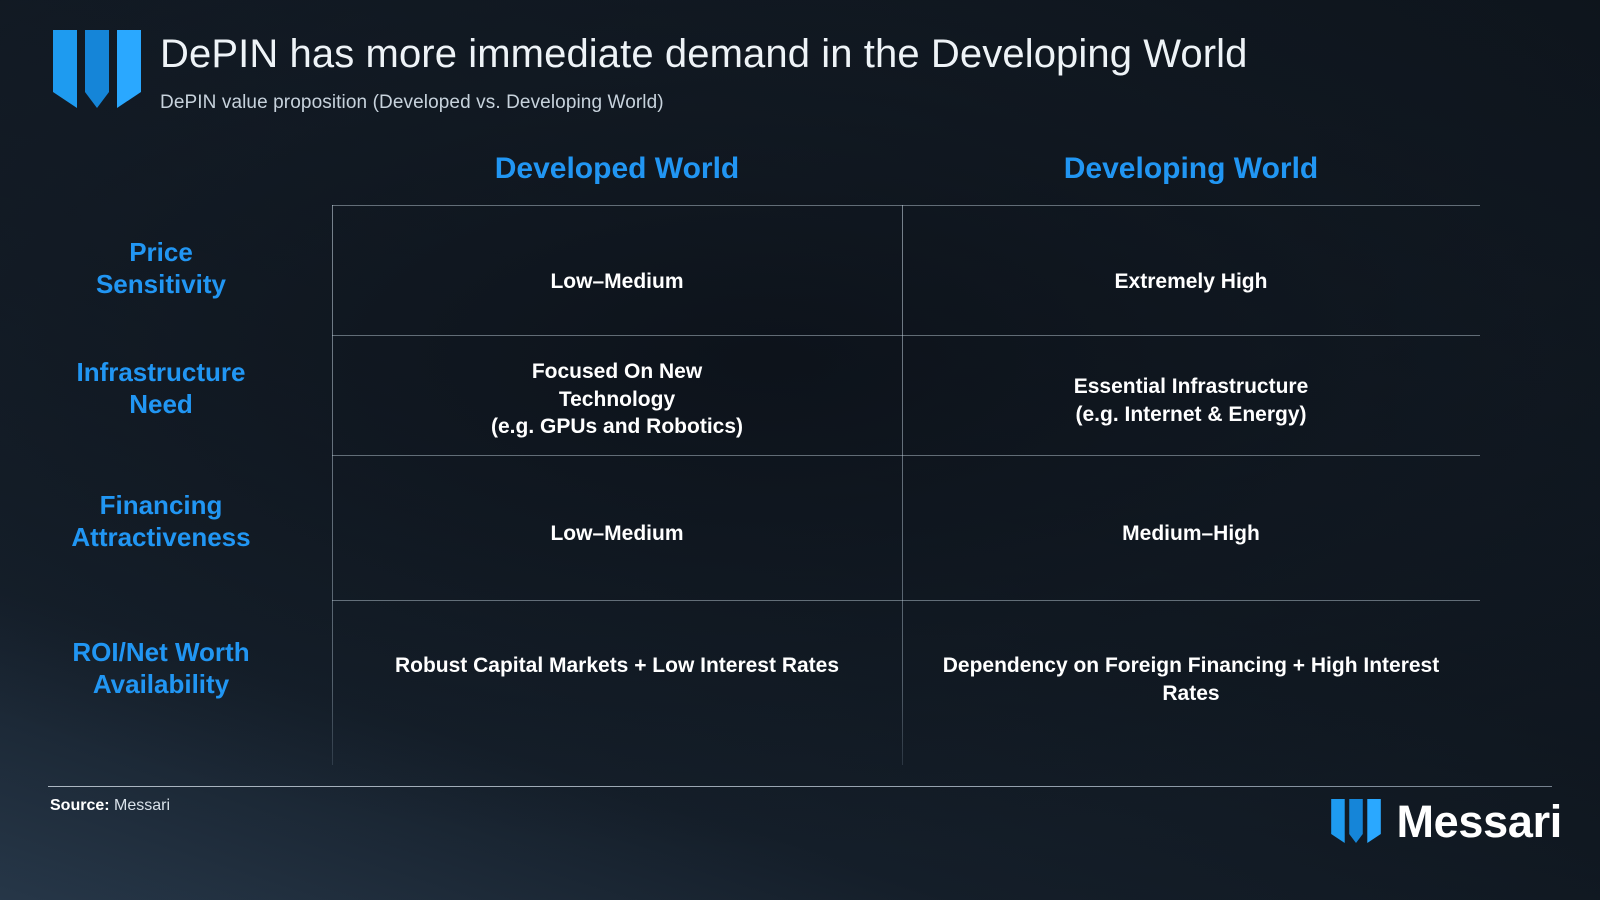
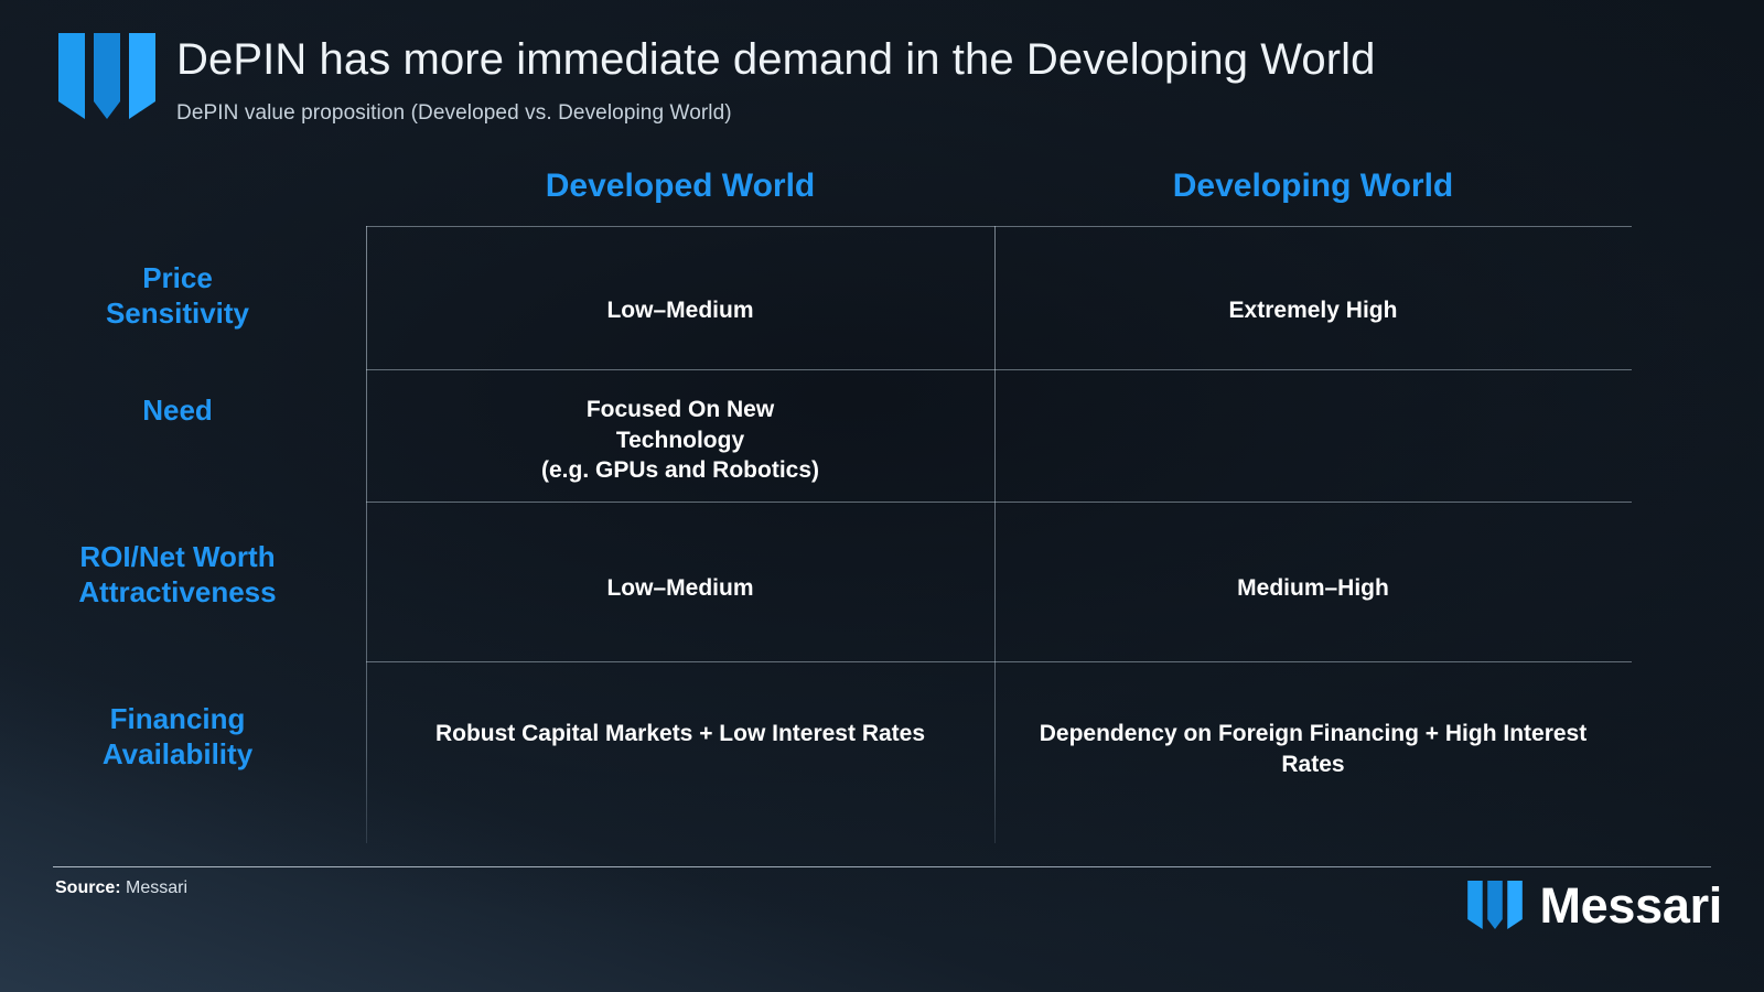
  DePIN has more immediate demand in the Developing World
  DePIN value proposition (Developed vs. Developing World)
  Developed World
  Developing World
  Price
  Sensitivity
- Infrastructure
  Need
- Financing
+ ROI/Net Worth
  Attractiveness
- ROI/Net Worth
+ Financing
  Availability
  Low–Medium
  Extremely High
  Focused On New
  Technology
  (e.g. GPUs and Robotics)
- Essential Infrastructure
- (e.g. Internet & Energy)
  Low–Medium
  Medium–High
  Robust Capital Markets + Low Interest Rates
  Dependency on Foreign Financing + High Interest Rates
  Source: Messari
  Messari
